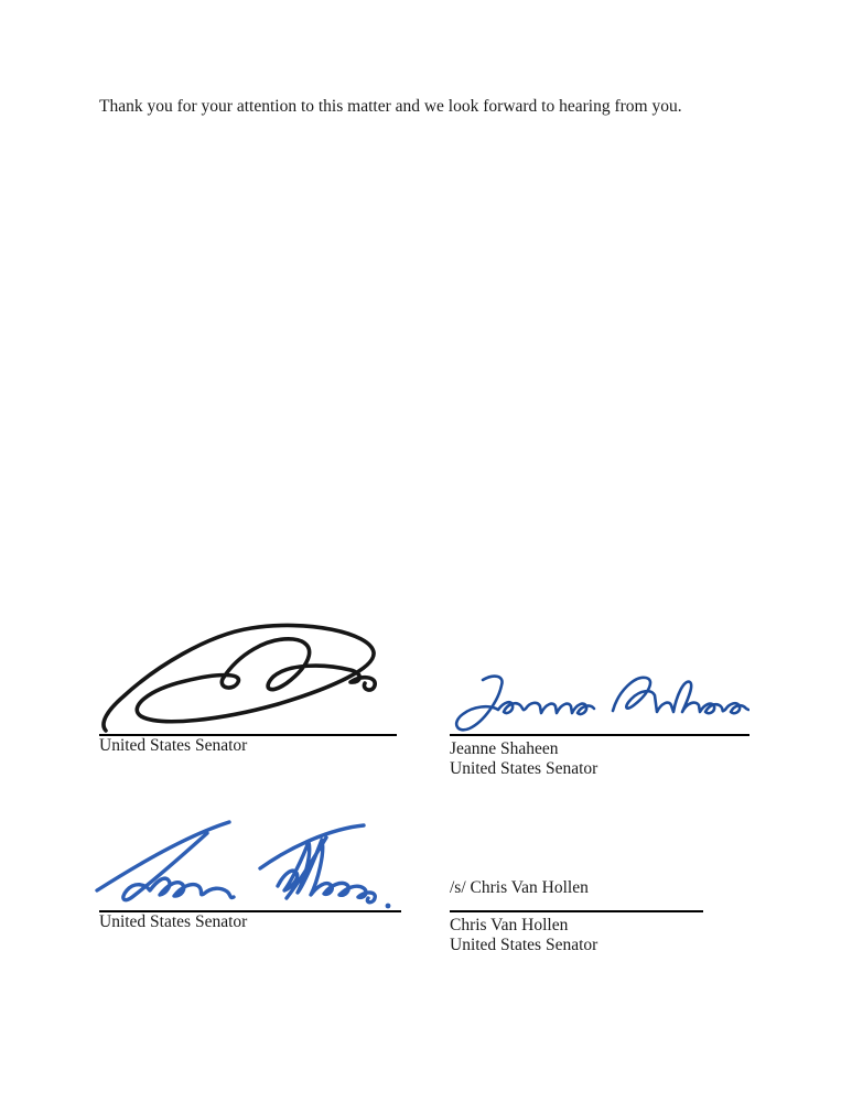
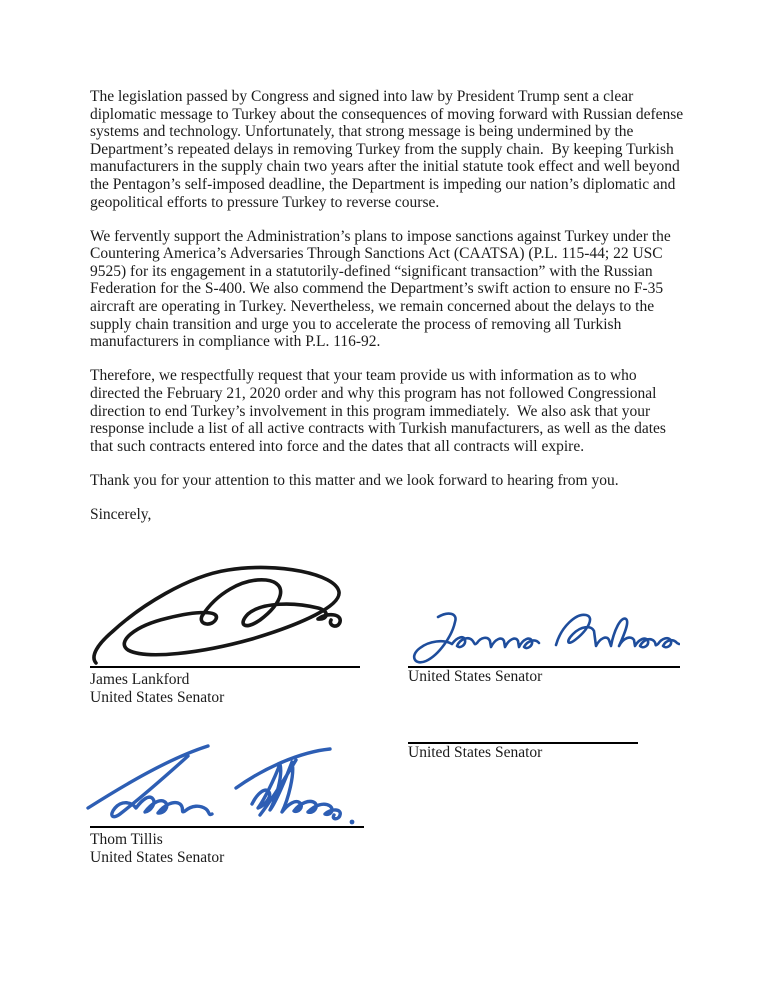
+ The legislation passed by Congress and signed into law by President Trump sent a clear diplomatic message to Turkey about the consequences of moving forward with Russian defense systems and technology. Unfortunately, that strong message is being undermined by the Department’s repeated delays in removing Turkey from the supply chain. By keeping Turkish manufacturers in the supply chain two years after the initial statute took effect and well beyond the Pentagon’s self-imposed deadline, the Department is impeding our nation’s diplomatic and geopolitical efforts to pressure Turkey to reverse course.
+ We fervently support the Administration’s plans to impose sanctions against Turkey under the Countering America’s Adversaries Through Sanctions Act (CAATSA) (P.L. 115-44; 22 USC 9525) for its engagement in a statutorily-defined “significant transaction” with the Russian Federation for the S-400. We also commend the Department’s swift action to ensure no F-35 aircraft are operating in Turkey. Nevertheless, we remain concerned about the delays to the supply chain transition and urge you to accelerate the process of removing all Turkish manufacturers in compliance with P.L. 116-92.
+ Therefore, we respectfully request that your team provide us with information as to who directed the February 21, 2020 order and why this program has not followed Congressional direction to end Turkey’s involvement in this program immediately. We also ask that your response include a list of all active contracts with Turkish manufacturers, as well as the dates that such contracts entered into force and the dates that all contracts will expire.
  Thank you for your attention to this matter and we look forward to hearing from you.
+ Sincerely,
+ James Lankford
  United States Senator
- Jeanne Shaheen
  United States Senator
+ Thom Tillis
  United States Senator
- /s/ Chris Van Hollen
- Chris Van Hollen
  United States Senator
